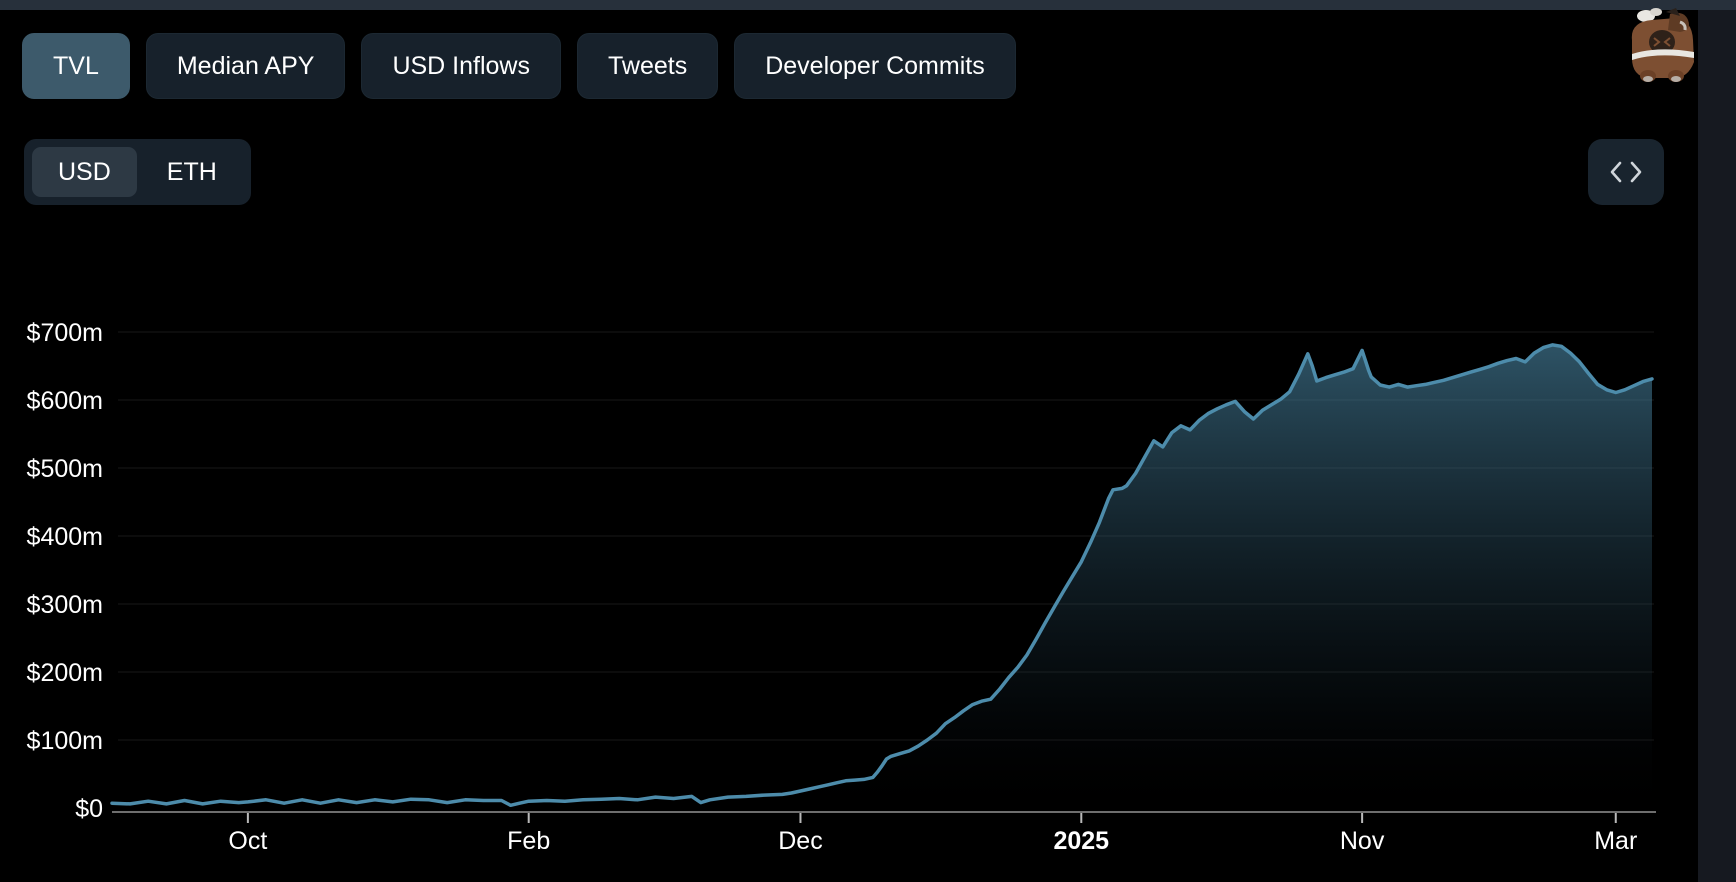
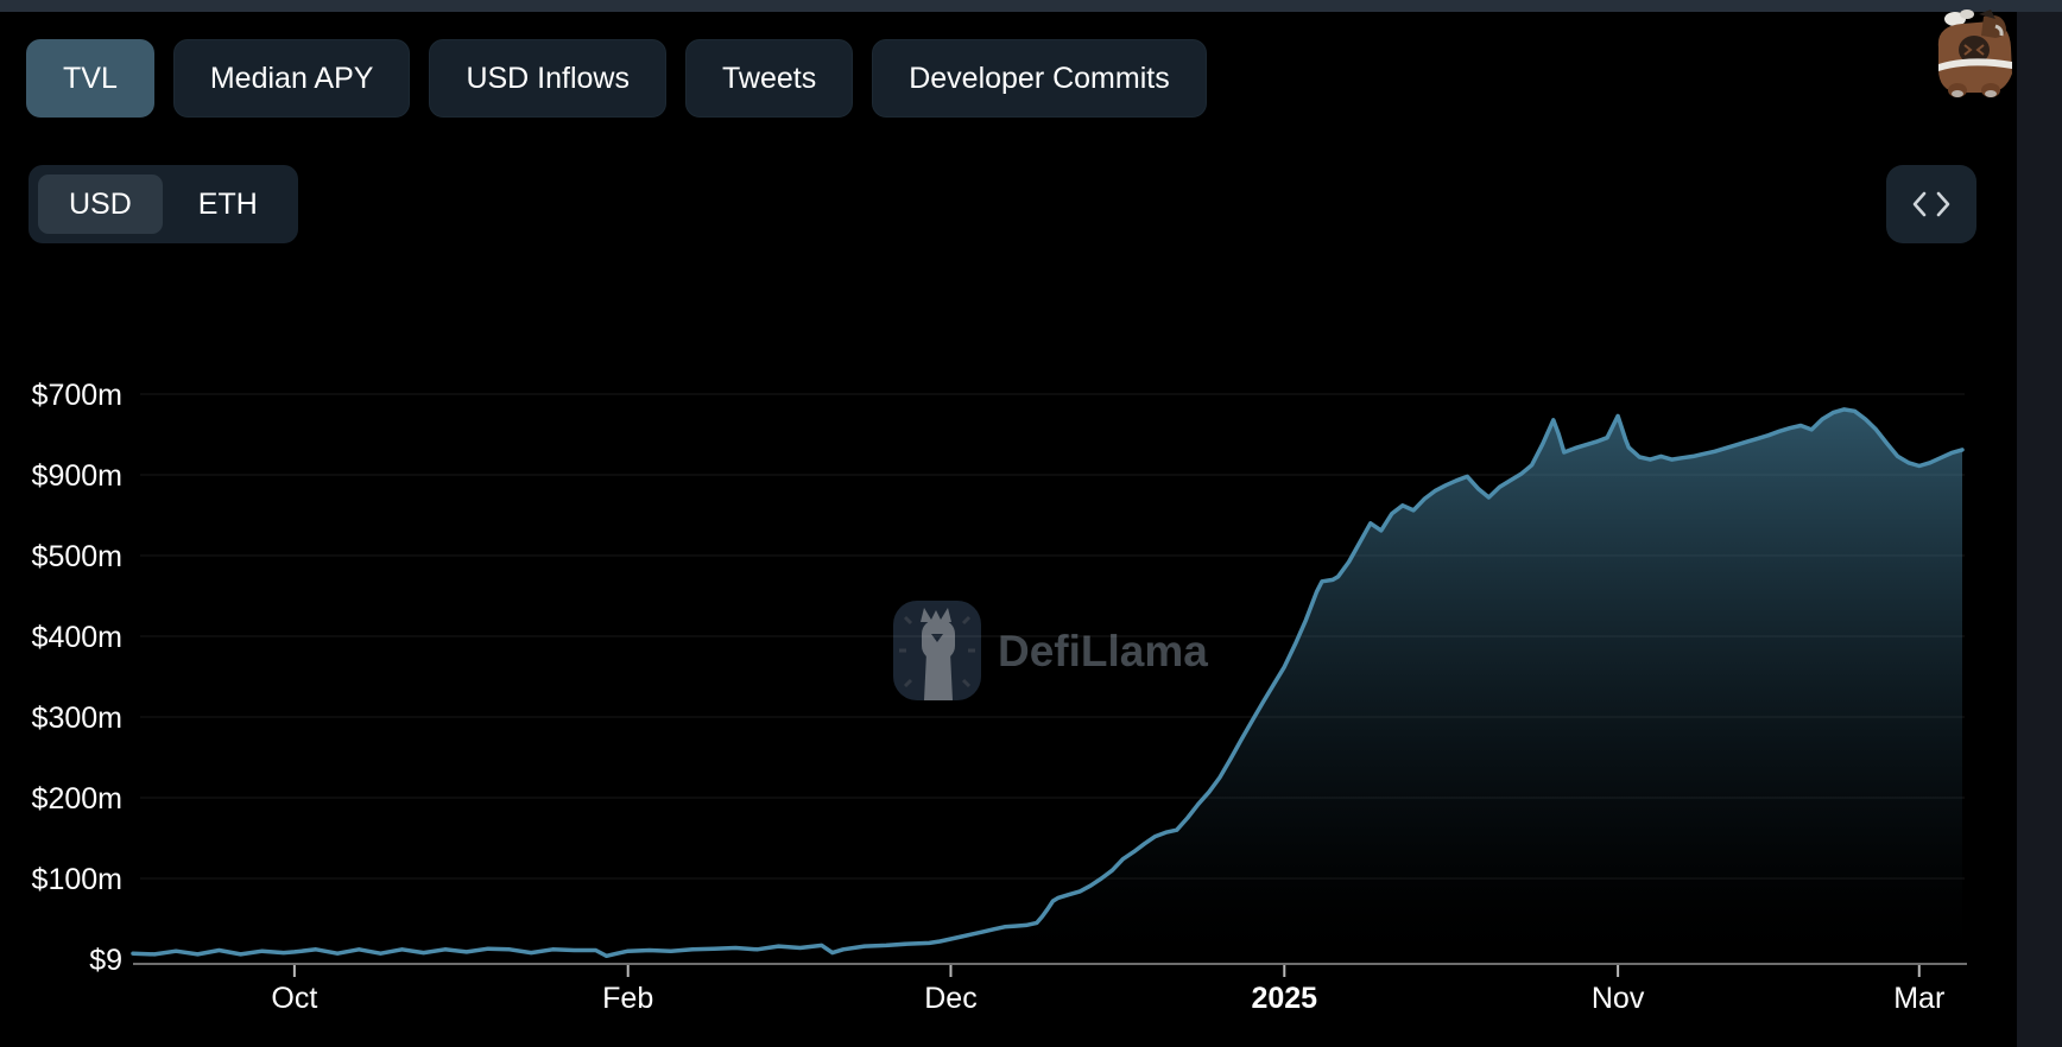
  TVL
  Median APY
  USD Inflows
  Tweets
  Developer Commits
  USD
  ETH
+ DefiLlama
  $700m
- $600m
+ $900m
  $500m
  $400m
  $300m
  $200m
  $100m
- $0
+ $9
  Oct
  Feb
  Dec
  2025
  Nov
  Mar
